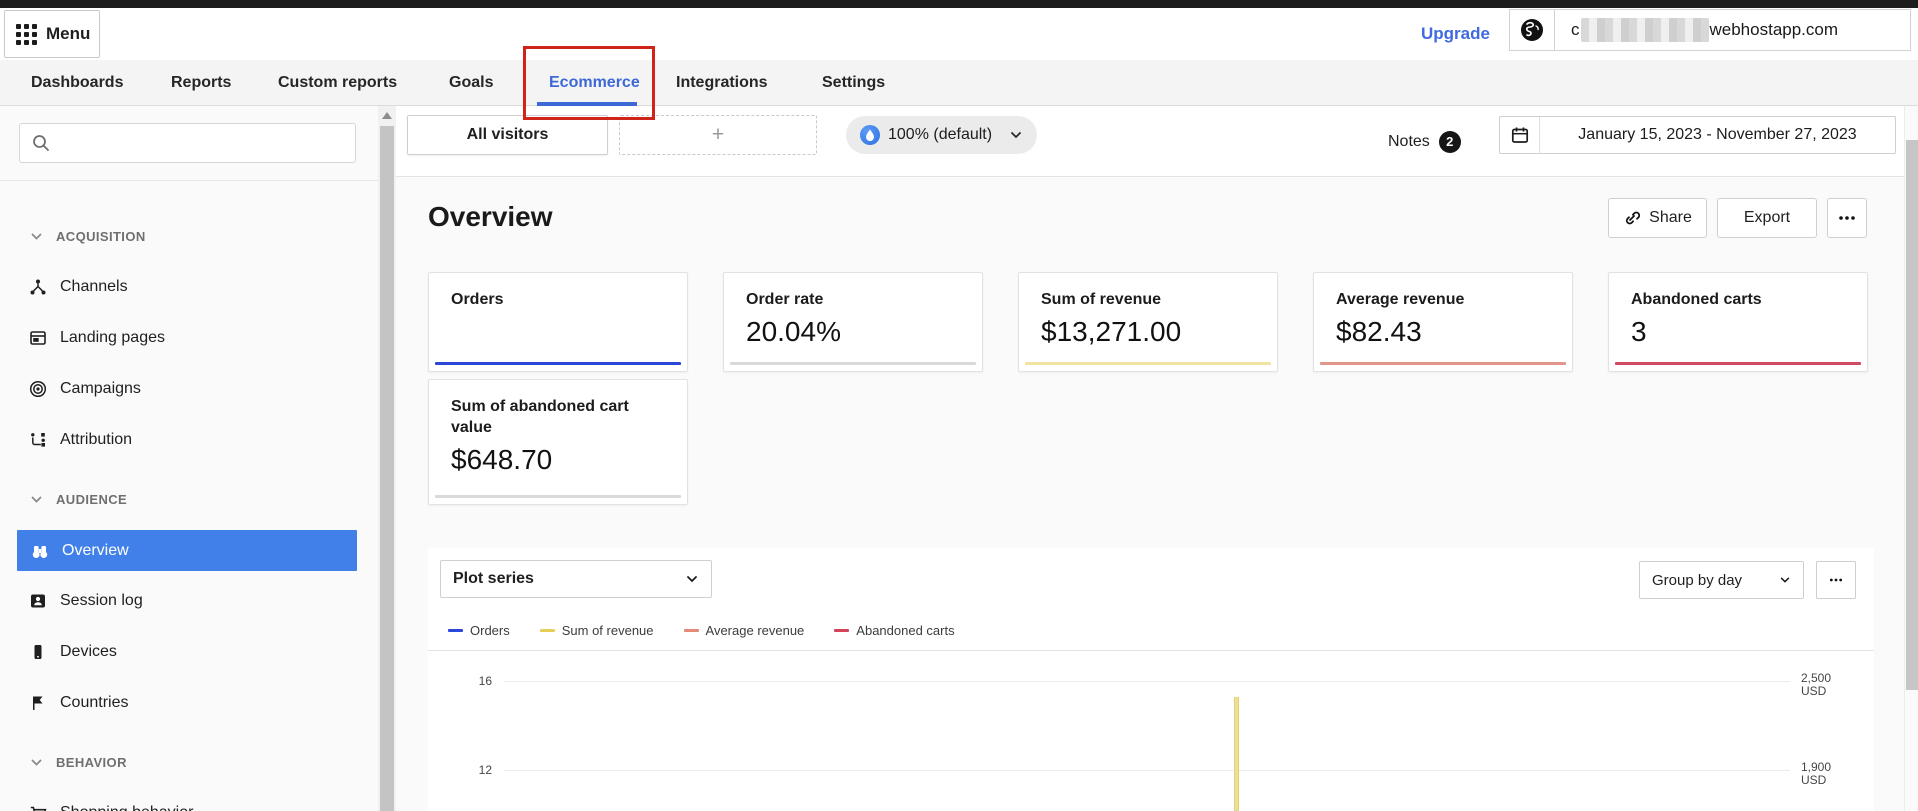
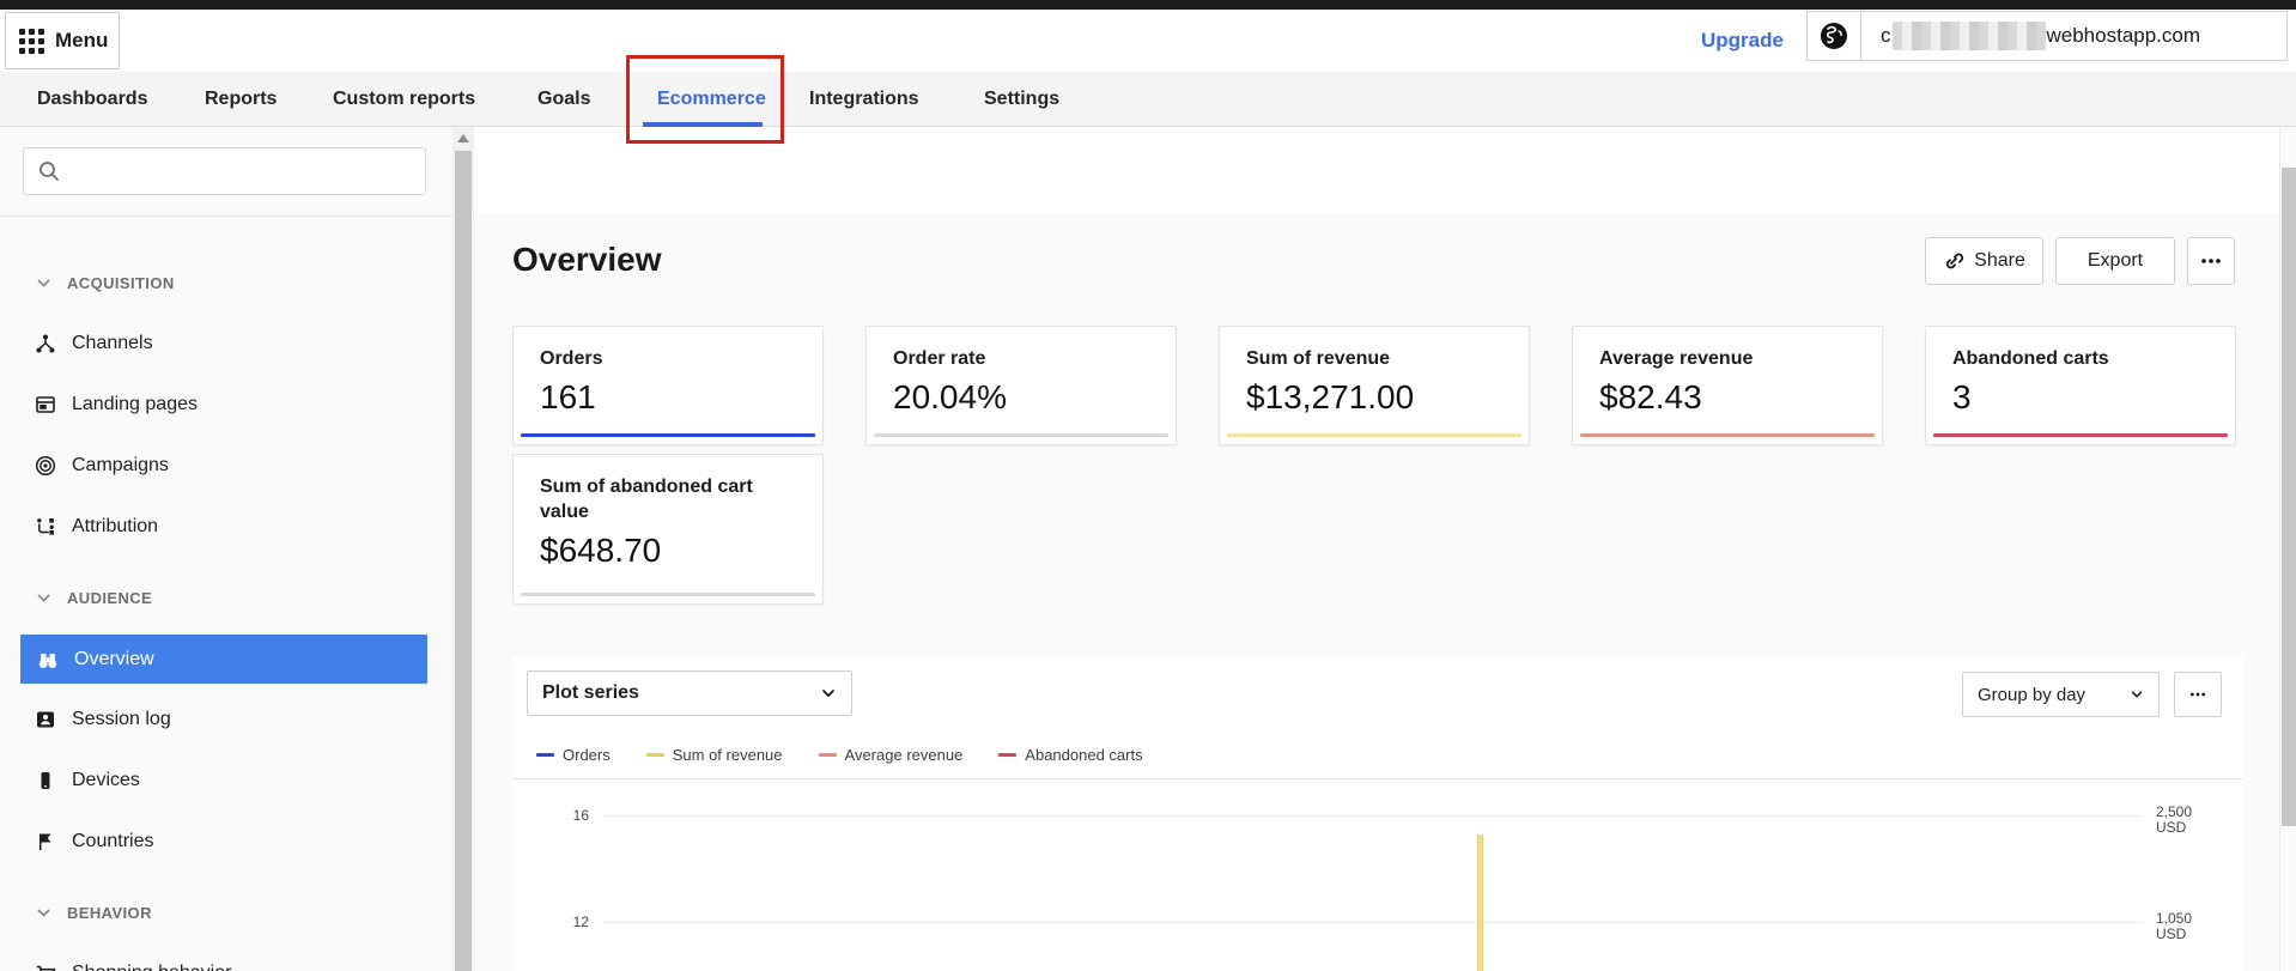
  Menu
  Upgrade
  c
  webhostapp.com
  Dashboards
  Reports
  Custom reports
  Goals
  Ecommerce
  Integrations
  Settings
  ACQUISITION
  Channels
  Landing pages
  Campaigns
  Attribution
  AUDIENCE
  Overview
  Session log
  Devices
  Countries
  BEHAVIOR
- All visitors
- +
- 100% (default)
- Notes
- 2
- January 15, 2023 - November 27, 2023
  Overview
  Share
  Export
  Orders
+ 161
  Order rate
  20.04%
  Sum of revenue
  $13,271.00
  Average revenue
  $82.43
  Abandoned carts
  3
  Sum of abandoned cart value
  $648.70
  Plot series
  Group by day
  Orders
  Sum of revenue
  Average revenue
  Abandoned carts
  16
  12
  2,500
  USD
- 1,900
+ 1,050
  USD
